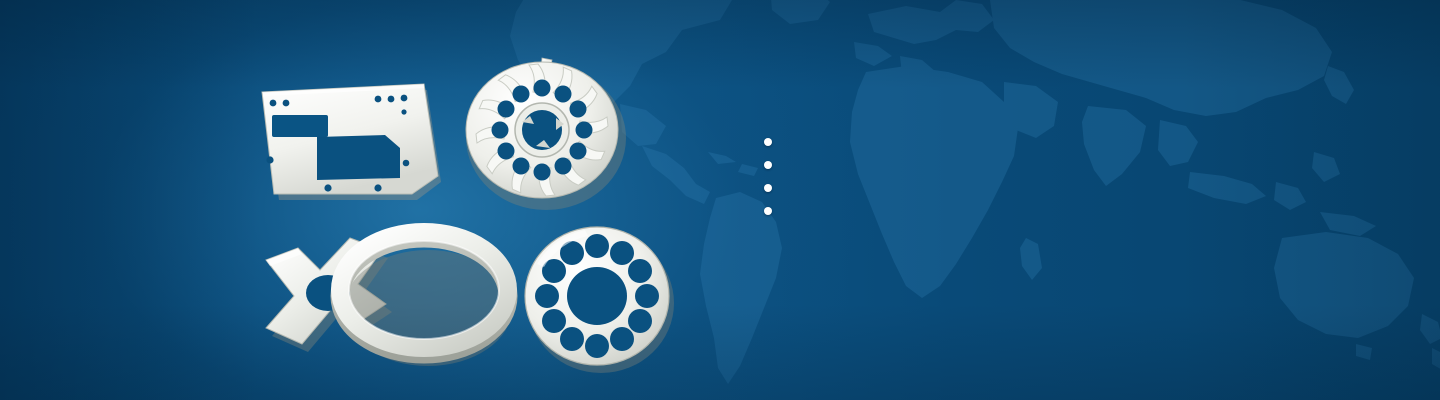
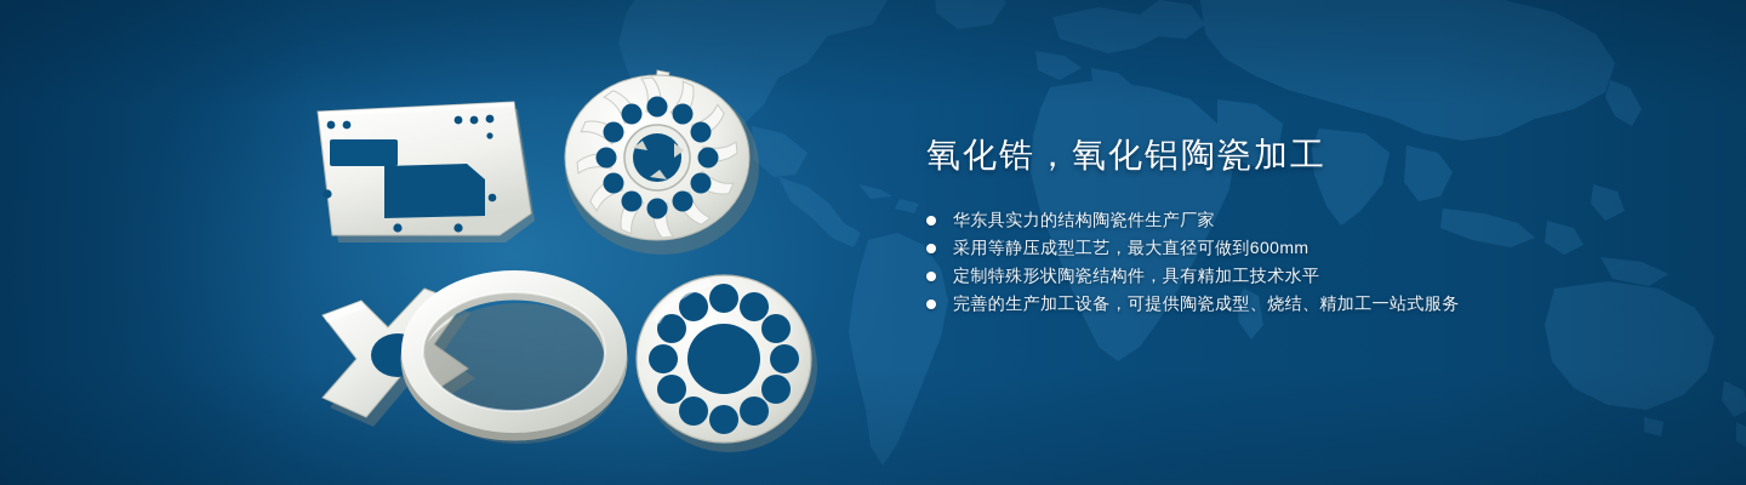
+ 氧化锆，氧化铝陶瓷加工
+ 华东具实力的结构陶瓷件生产厂家
+ 采用等静压成型工艺，最大直径可做到600mm
+ 定制特殊形状陶瓷结构件，具有精加工技术水平
+ 完善的生产加工设备，可提供陶瓷成型、烧结、精加工一站式服务
